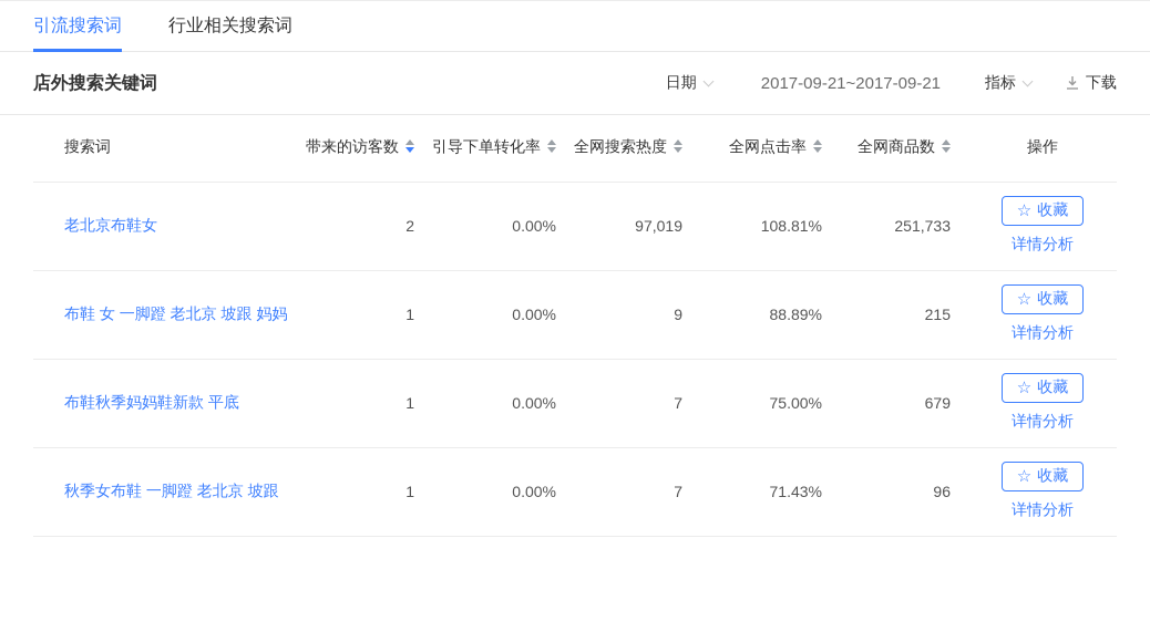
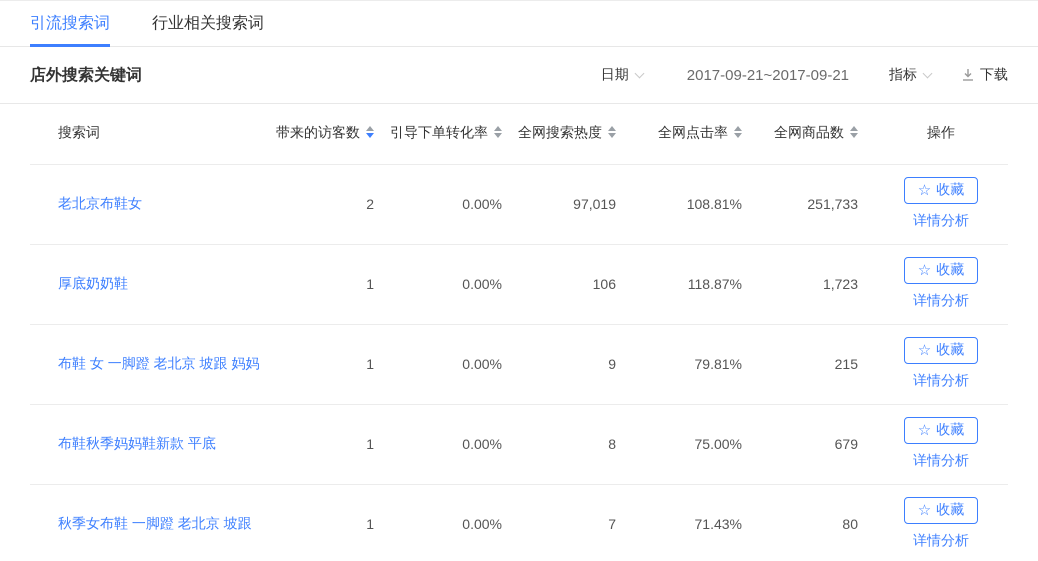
  引流搜索词
  行业相关搜索词
  店外搜索关键词
  日期
  2017-09-21~2017-09-21
  指标
  下载
  搜索词	带来的访客数	引导下单转化率	全网搜索热度	全网点击率	全网商品数	操作
  老北京布鞋女	2	0.00%	97,019	108.81%	251,733	☆ 收藏详情分析
+ 厚底奶奶鞋	1	0.00%	106	118.87%	1,723	☆ 收藏详情分析
- 布鞋 女 一脚蹬 老北京 坡跟 妈妈	1	0.00%	9	88.89%	215	☆ 收藏详情分析
+ 布鞋 女 一脚蹬 老北京 坡跟 妈妈	1	0.00%	9	79.81%	215	☆ 收藏详情分析
- 布鞋秋季妈妈鞋新款 平底	1	0.00%	7	75.00%	679	☆ 收藏详情分析
+ 布鞋秋季妈妈鞋新款 平底	1	0.00%	8	75.00%	679	☆ 收藏详情分析
- 秋季女布鞋 一脚蹬 老北京 坡跟	1	0.00%	7	71.43%	96	☆ 收藏详情分析
+ 秋季女布鞋 一脚蹬 老北京 坡跟	1	0.00%	7	71.43%	80	☆ 收藏详情分析
